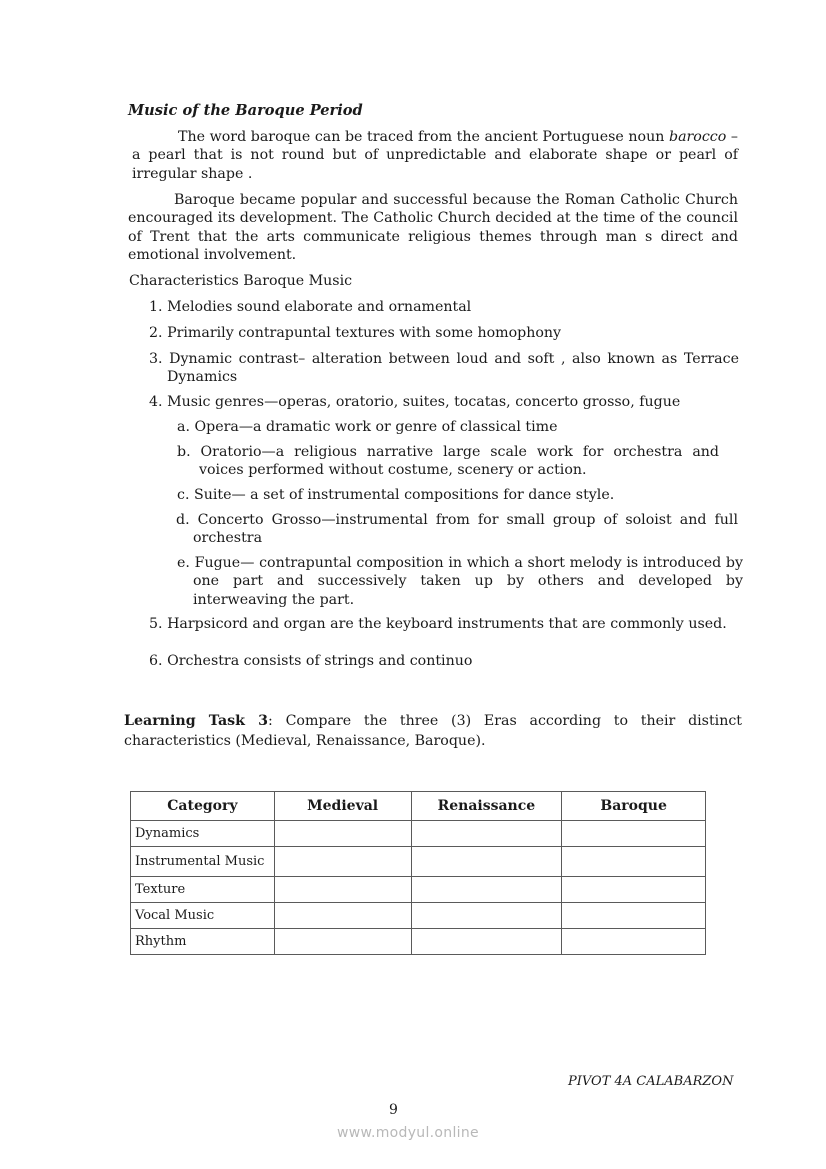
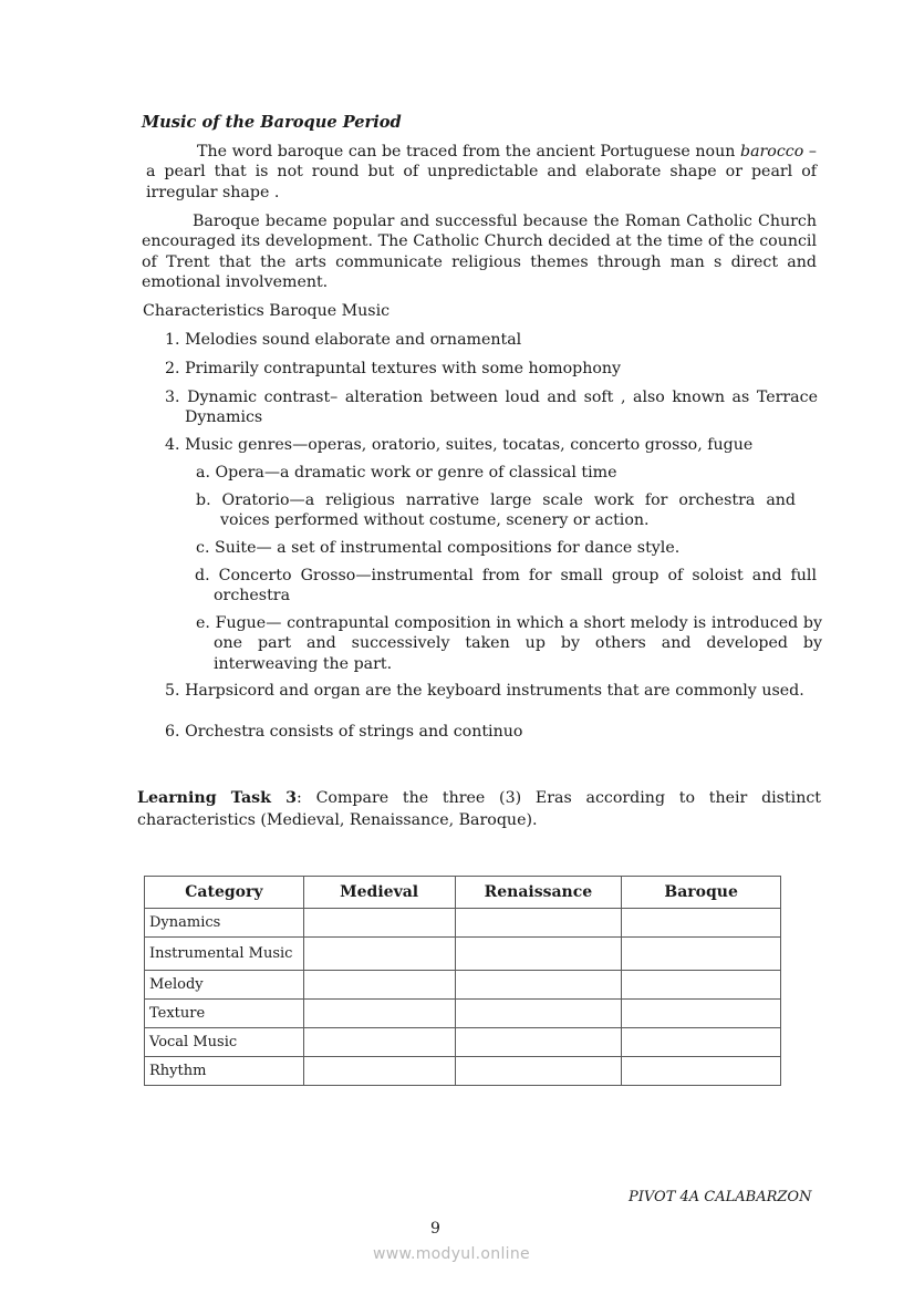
  Music of the Baroque Period
  The word baroque can be traced from the ancient Portuguese noun barocco – a pearl that is not round but of unpredictable and elaborate shape or pearl of irregular shape .
  Baroque became popular and successful because the Roman Catholic Church encouraged its development. The Catholic Church decided at the time of the council of Trent that the arts communicate religious themes through man s direct and emotional involvement.
  Characteristics Baroque Music
  1. Melodies sound elaborate and ornamental
  2. Primarily contrapuntal textures with some homophony
  3. Dynamic contrast– alteration between loud and soft , also known as Terrace Dynamics
  4. Music genres—operas, oratorio, suites, tocatas, concerto grosso, fugue
  a. Opera—a dramatic work or genre of classical time
  b. Oratorio—a religious narrative large scale work for orchestra and voices performed without costume, scenery or action.
  c. Suite— a set of instrumental compositions for dance style.
  d. Concerto Grosso—instrumental from for small group of soloist and full orchestra
  e. Fugue— contrapuntal composition in which a short melody is introduced by one part and successively taken up by others and developed by interweaving the part.
  5. Harpsicord and organ are the keyboard instruments that are commonly used.
  6. Orchestra consists of strings and continuo
  Learning Task 3: Compare the three (3) Eras according to their distinct characteristics (Medieval, Renaissance, Baroque).
  Category	Medieval	Renaissance	Baroque
  Dynamics
  Instrumental Music
+ Melody
  Texture
  Vocal Music
  Rhythm
  PIVOT 4A CALABARZON
  9
  www.modyul.online
